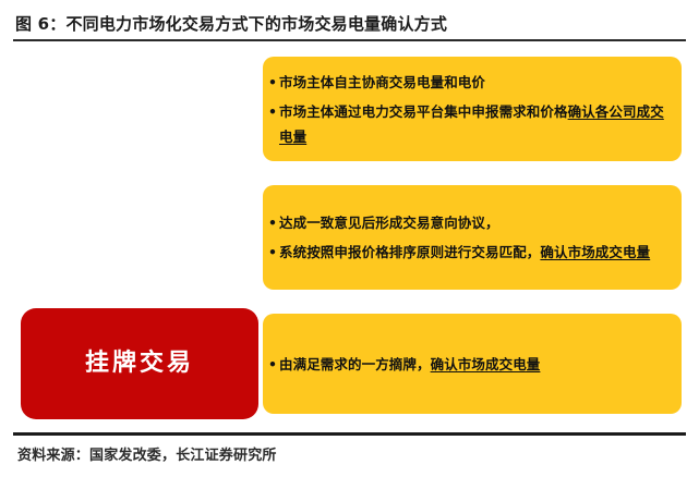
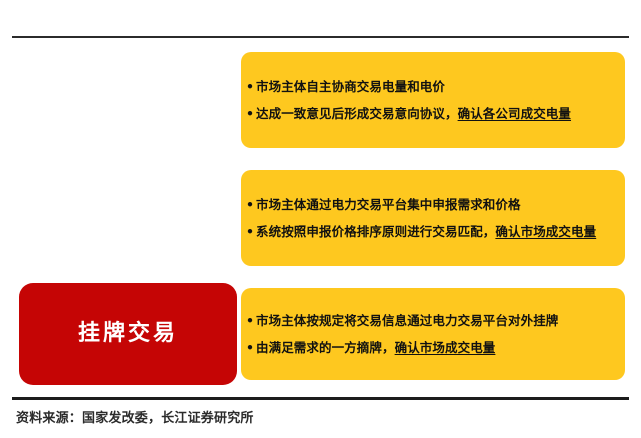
- 图 6：不同电力市场化交易方式下的市场交易电量确认方式
  市场主体自主协商交易电量和电价
- 市场主体通过电力交易平台集中申报需求和价格确认各公司成交电量
+ 达成一致意见后形成交易意向协议，确认各公司成交电量
- 达成一致意见后形成交易意向协议，
+ 市场主体通过电力交易平台集中申报需求和价格
  系统按照申报价格排序原则进行交易匹配，确认市场成交电量
  挂牌交易
+ 市场主体按规定将交易信息通过电力交易平台对外挂牌
  由满足需求的一方摘牌，确认市场成交电量
  资料来源：国家发改委，长江证券研究所
